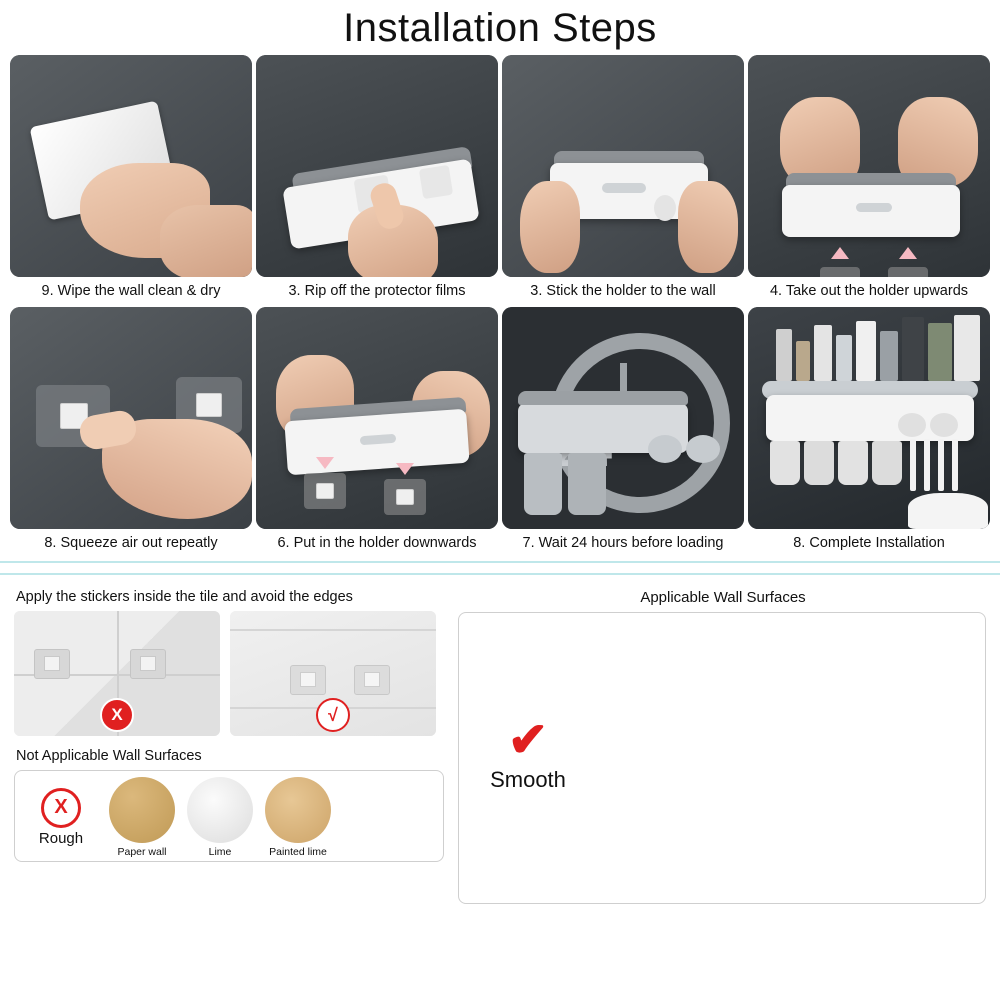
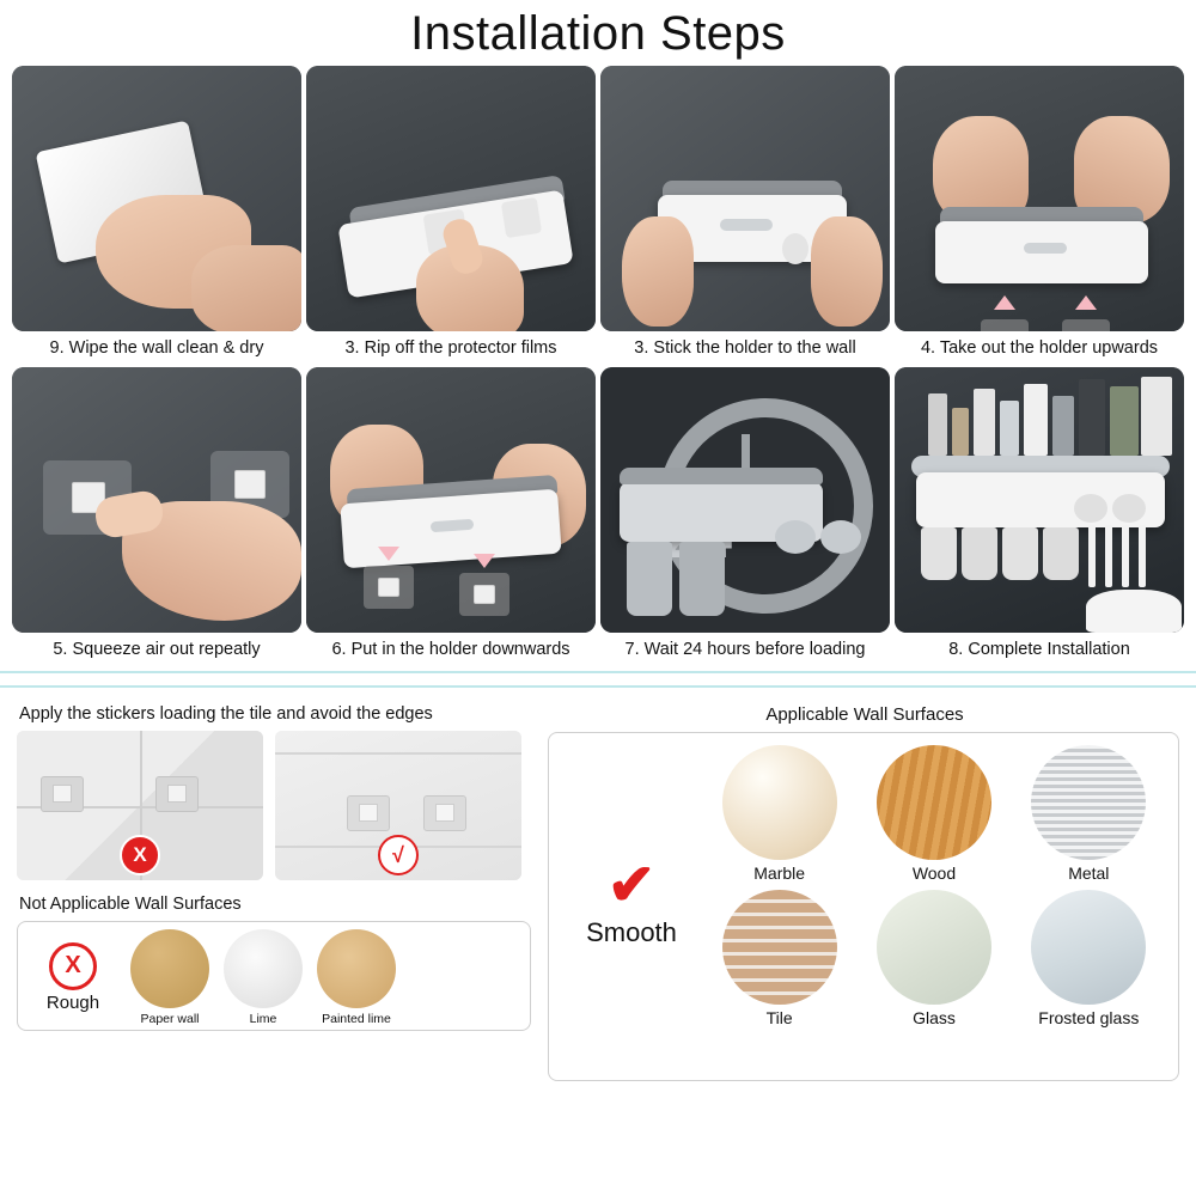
  Installation Steps
  9. Wipe the wall clean & dry
  3. Rip off the protector films
  3. Stick the holder to the wall
  4. Take out the holder upwards
- 8. Squeeze air out repeatly
+ 5. Squeeze air out repeatly
  6. Put in the holder downwards
  7. Wait 24 hours before loading
  8. Complete Installation
- Apply the stickers inside the tile and avoid the edges
+ Apply the stickers loading the tile and avoid the edges
  X
  √
  Not Applicable Wall Surfaces
  X
  Rough
  Paper wall
  Lime
  Painted lime
  Applicable Wall Surfaces
  ✔
  Smooth
+ Marble
+ Wood
+ Metal
+ Tile
+ Glass
+ Frosted glass
